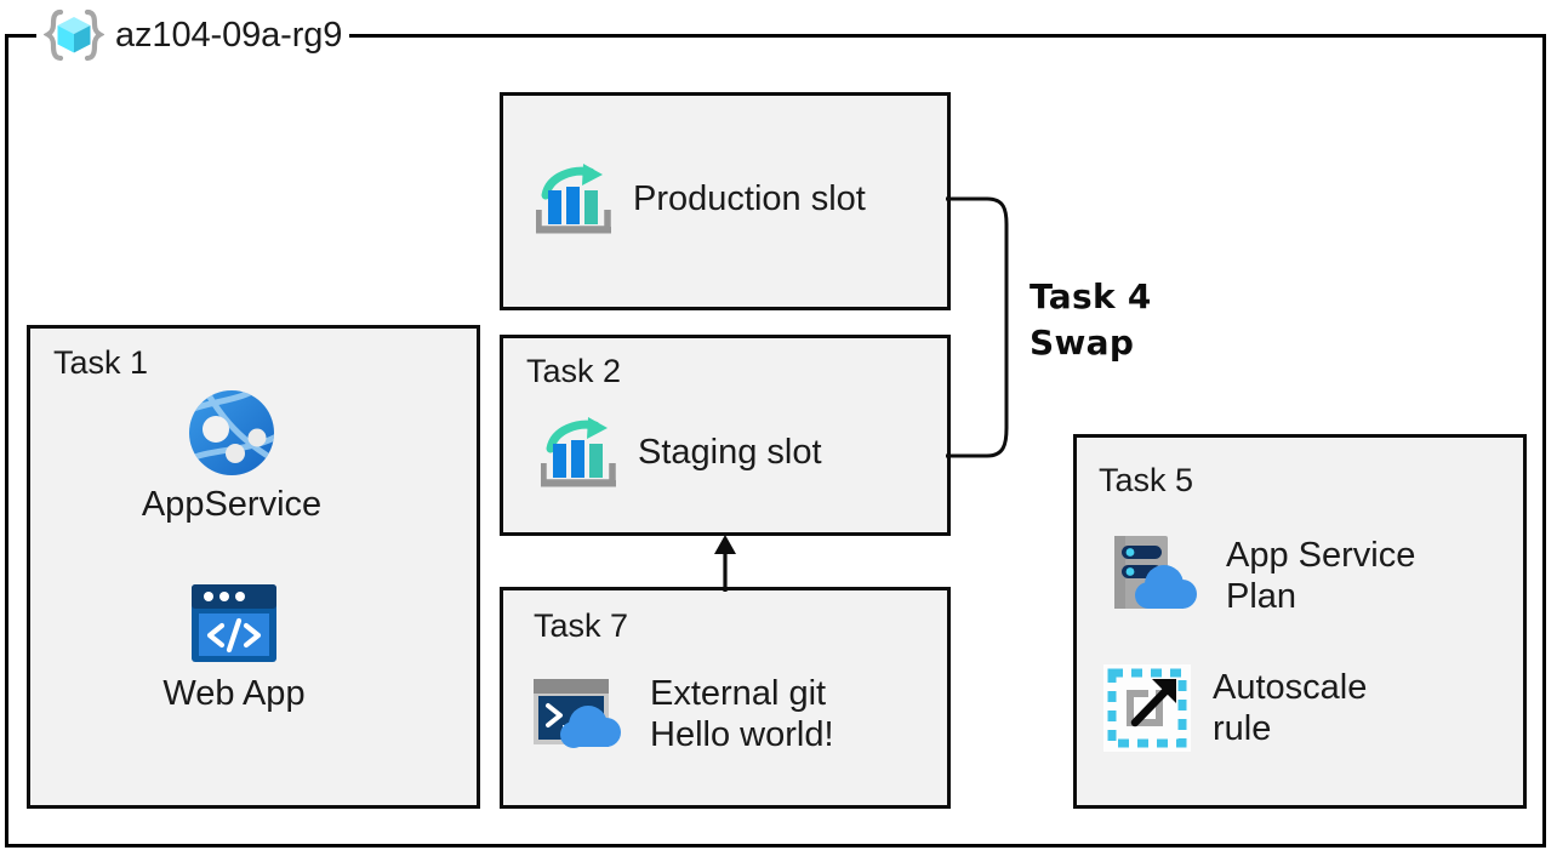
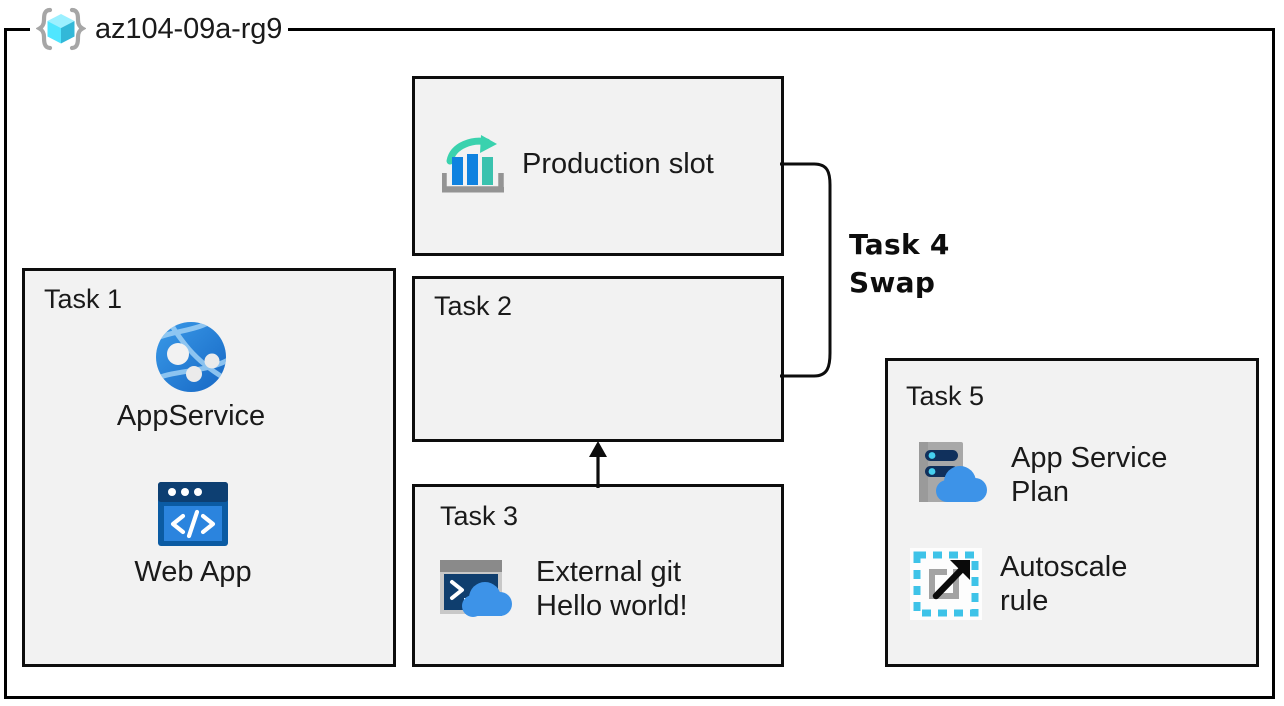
  az104-09a-rg9
  Production slot
  Task 1
  AppService
  Web App
  Task 2
- Staging slot
- Task 7
+ Task 3
  External git
  Hello world!
  Task 5
  App Service
  Plan
  Autoscale
  rule
  Task 4
  Swap
